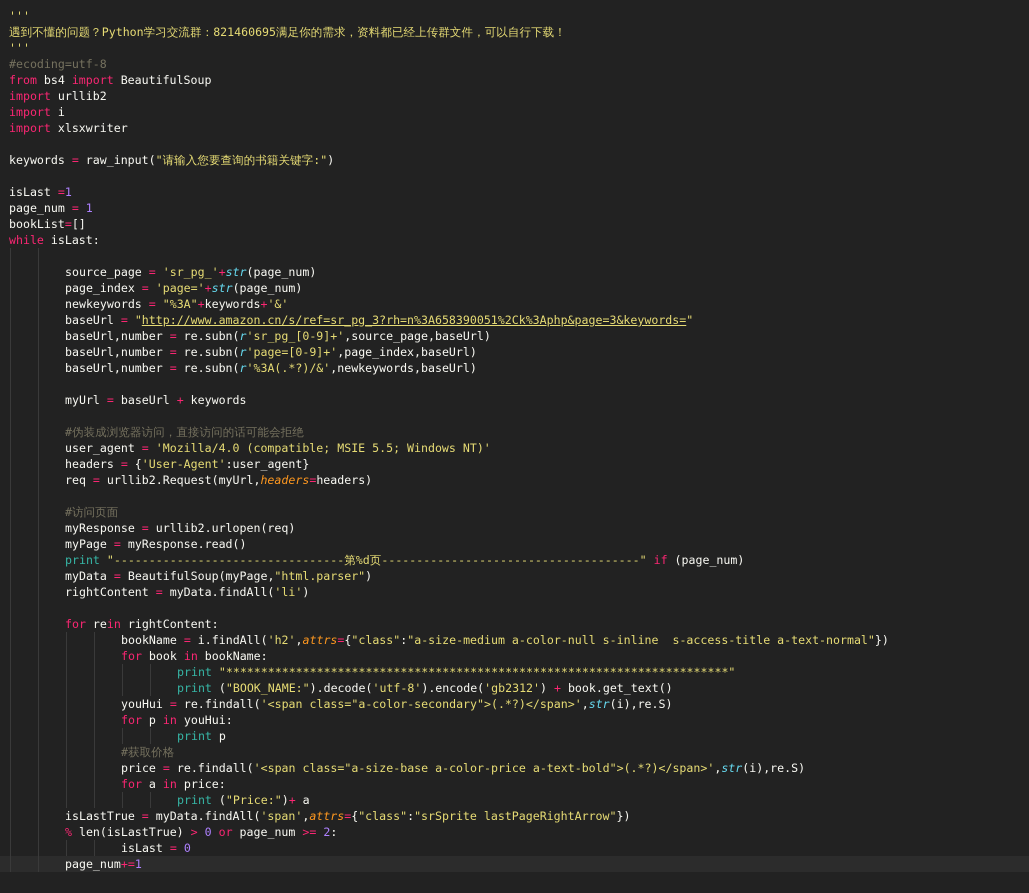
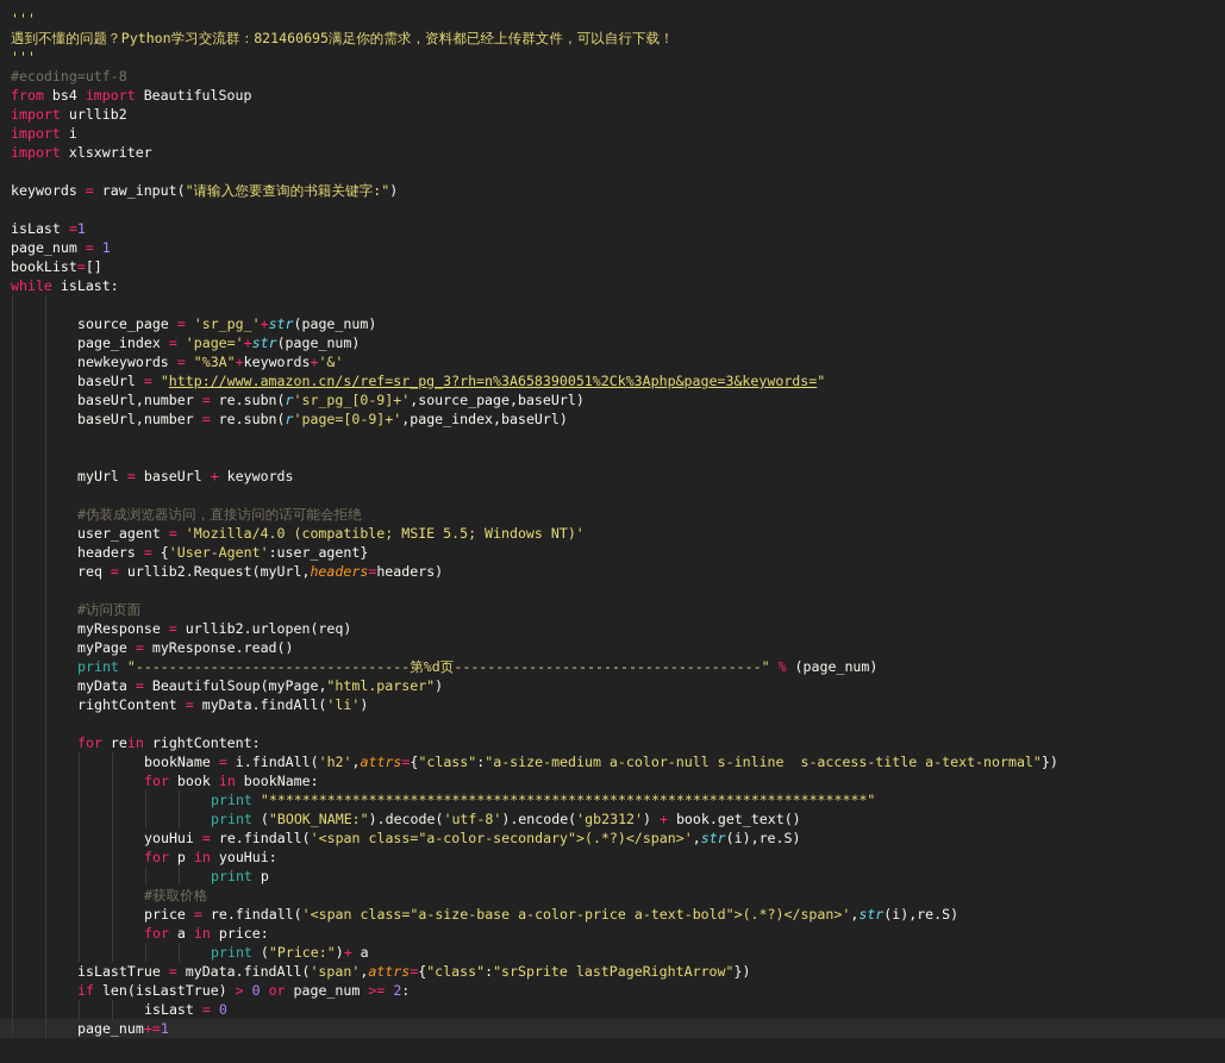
  '''
  遇到不懂的问题？Python学习交流群：821460695满足你的需求，资料都已经上传群文件，可以自行下载！
  '''
  #ecoding=utf-8
  from bs4 import BeautifulSoup
  import urllib2
  import i
  import xlsxwriter
  keywords = raw_input("请输入您要查询的书籍关键字:")
  isLast =1
  page_num = 1
  bookList=[]
  while isLast:
  source_page = 'sr_pg_'+str(page_num)
  page_index = 'page='+str(page_num)
  newkeywords = "%3A"+keywords+'&'
  baseUrl = "http://www.amazon.cn/s/ref=sr_pg_3?rh=n%3A658390051%2Ck%3Aphp&page=3&keywords="
  baseUrl,number = re.subn(r'sr_pg_[0-9]+',source_page,baseUrl)
  baseUrl,number = re.subn(r'page=[0-9]+',page_index,baseUrl)
- baseUrl,number = re.subn(r'%3A(.*?)/&',newkeywords,baseUrl)
  myUrl = baseUrl + keywords
  #伪装成浏览器访问，直接访问的话可能会拒绝
  user_agent = 'Mozilla/4.0 (compatible; MSIE 5.5; Windows NT)'
  headers = {'User-Agent':user_agent}
  req = urllib2.Request(myUrl,headers=headers)
  #访问页面
  myResponse = urllib2.urlopen(req)
  myPage = myResponse.read()
- print "---------------------------------第%d页-------------------------------------" if (page_num)
+ print "---------------------------------第%d页-------------------------------------" % (page_num)
  myData = BeautifulSoup(myPage,"html.parser")
  rightContent = myData.findAll('li')
  for rein rightContent:
  bookName = i.findAll('h2',attrs={"class":"a-size-medium a-color-null s-inline s-access-title a-text-normal"})
  for book in bookName:
  print "************************************************************************"
  print ("BOOK_NAME:").decode('utf-8').encode('gb2312') + book.get_text()
  youHui = re.findall('<span class="a-color-secondary">(.*?)</span>',str(i),re.S)
  for p in youHui:
  print p
  #获取价格
  price = re.findall('<span class="a-size-base a-color-price a-text-bold">(.*?)</span>',str(i),re.S)
  for a in price:
  print ("Price:")+ a
  isLastTrue = myData.findAll('span',attrs={"class":"srSprite lastPageRightArrow"})
- % len(isLastTrue) > 0 or page_num >= 2:
+ if len(isLastTrue) > 0 or page_num >= 2:
  isLast = 0
  page_num+=1
